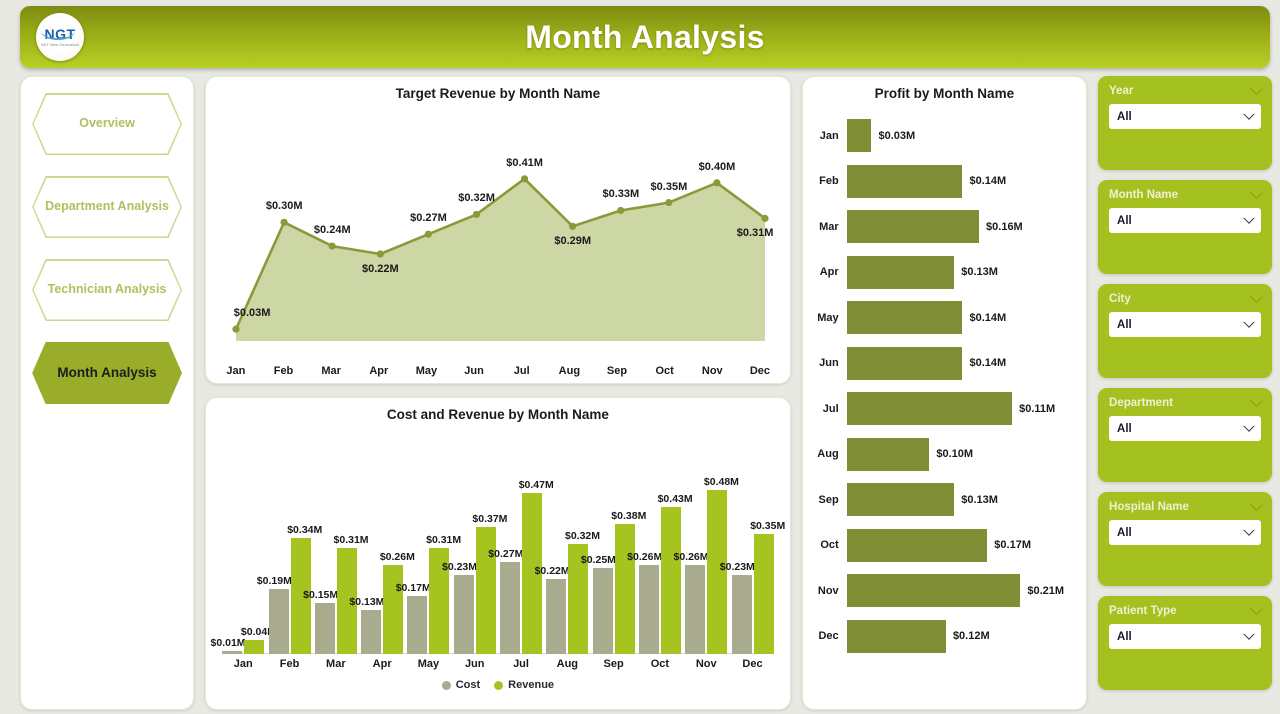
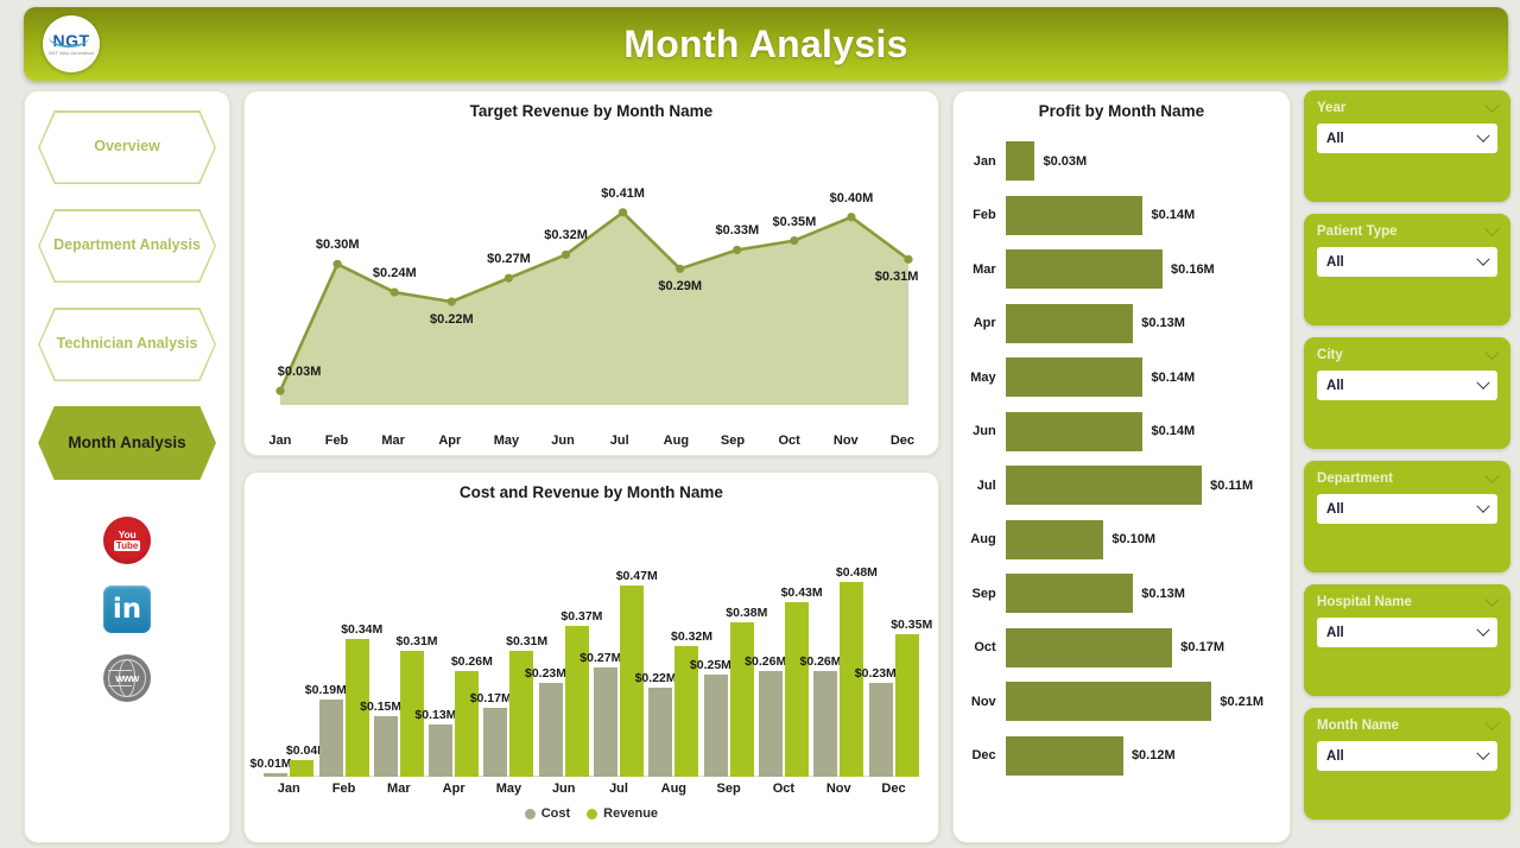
  NGT
  Month Analysis
  Overview
  Department Analysis
  Technician Analysis
  Month Analysis
+ You
+ Tube
+ in
+ www
  Target Revenue by Month Name
  $0.03M
  $0.30M
  $0.24M
  $0.22M
  $0.27M
  $0.32M
  $0.41M
  $0.29M
  $0.33M
  $0.35M
  $0.40M
  $0.31M
  Jan
  Feb
  Mar
  Apr
  May
  Jun
  Jul
  Aug
  Sep
  Oct
  Nov
  Dec
  Cost and Revenue by Month Name
  $0.01M
  $0.04
  $0.19M
  $0.34M
  $0.15M
  $0.31M
  $0.13M
  $0.26M
  $0.17M
  $0.31M
  $0.23M
  $0.37M
  $0.27M
  $0.47M
  $0.22M
  $0.32M
  $0.25M
  $0.38M
  $0.26M
  $0.43M
  $0.26M
  $0.48M
  $0.23M
  $0.35M
  Jan
  Feb
  Mar
  Apr
  May
  Jun
  Jul
  Aug
  Sep
  Oct
  Nov
  Dec
  Cost
  Revenue
  Profit by Month Name
  Jan
  $0.03M
  Feb
  $0.14M
  Mar
  $0.16M
  Apr
  $0.13M
  May
  $0.14M
  Jun
  $0.14M
  Jul
  $0.11M
  Aug
  $0.10M
  Sep
  $0.13M
  Oct
  $0.17M
  Nov
  $0.21M
  Dec
  $0.12M
  Year
  All
- Month Name
+ Patient Type
  All
  City
  All
  Department
  All
  Hospital Name
  All
- Patient Type
+ Month Name
  All
